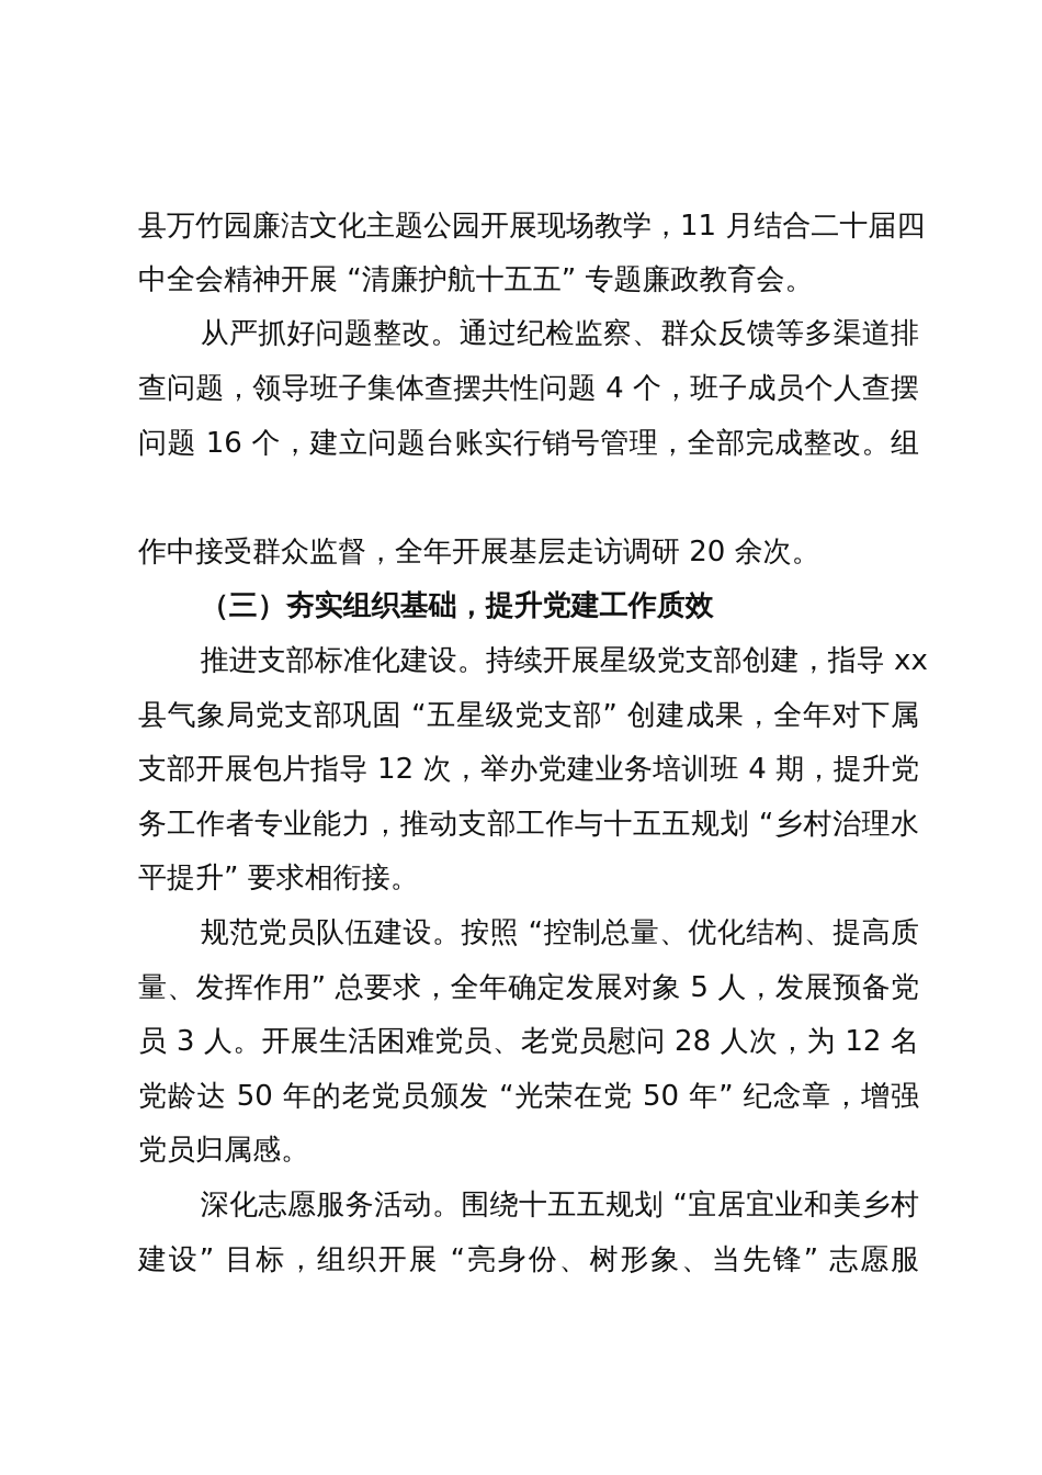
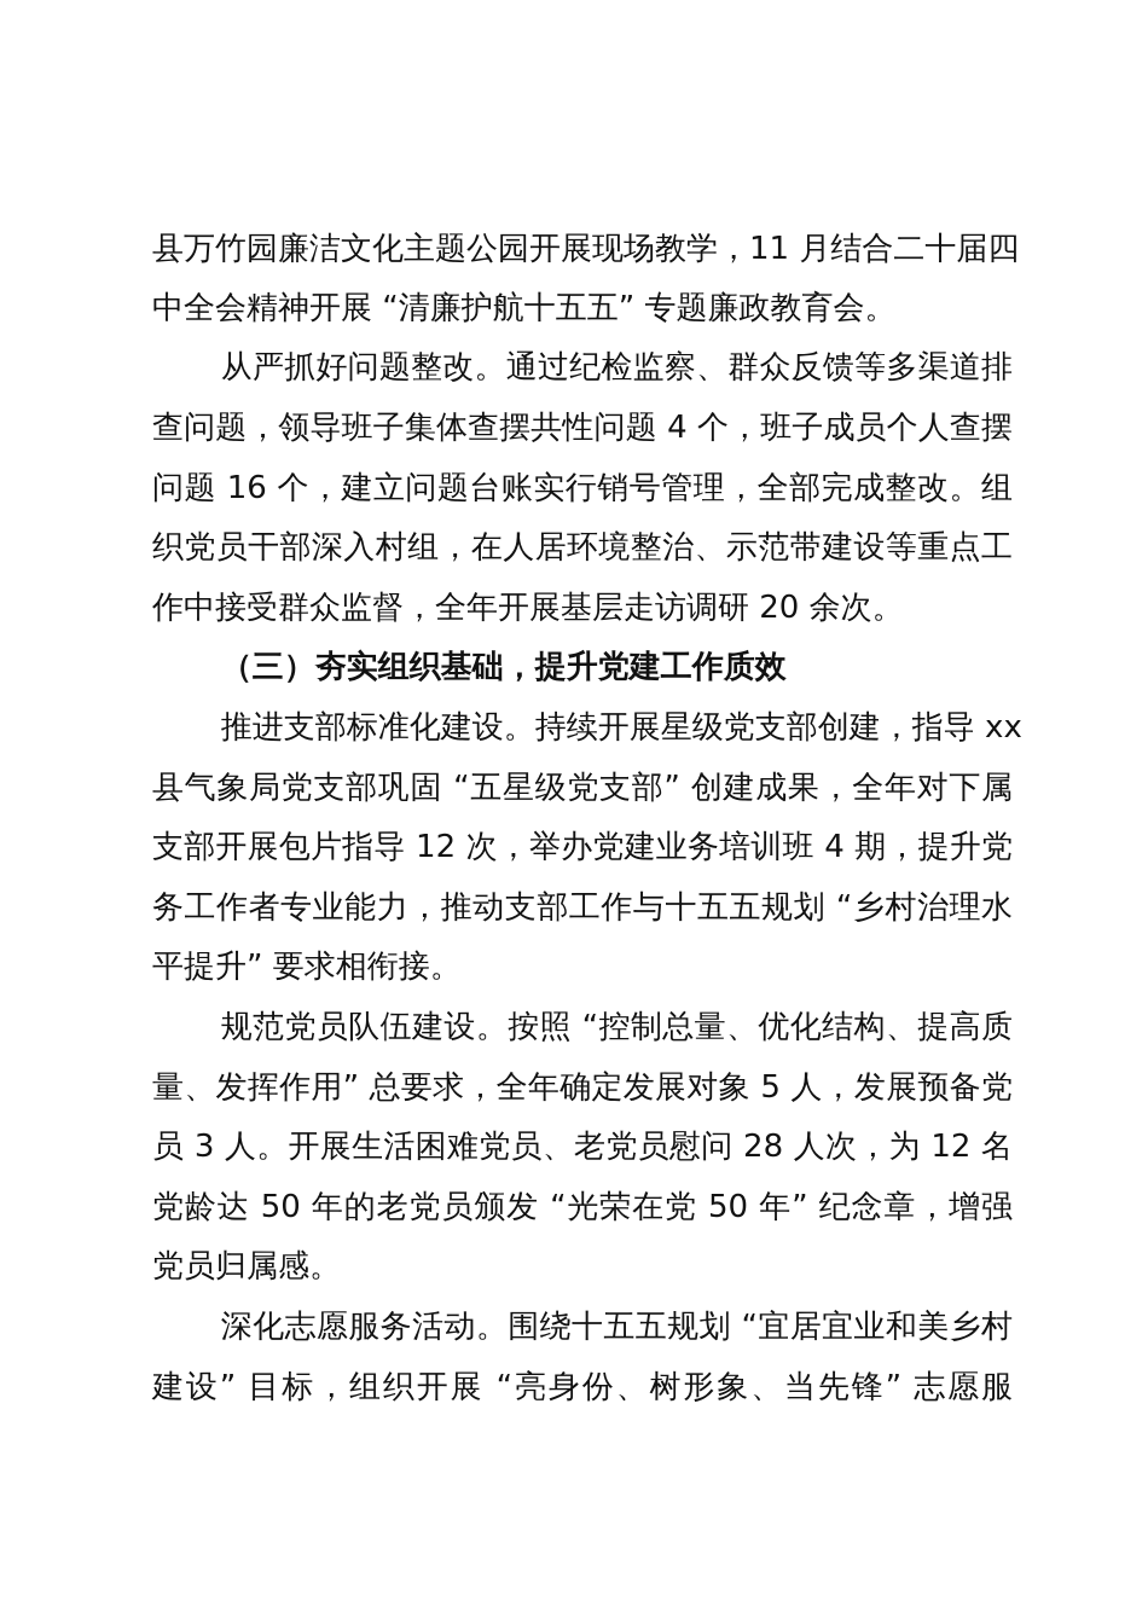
  县万竹园廉洁文化主题公园开展现场教学，11 月结合二十届四
  中全会精神开展 “清廉护航十五五” 专题廉政教育会。
  从严抓好问题整改。通过纪检监察、群众反馈等多渠道排
  查问题，领导班子集体查摆共性问题 4 个，班子成员个人查摆
  问题 16 个，建立问题台账实行销号管理，全部完成整改。组
+ 织党员干部深入村组，在人居环境整治、示范带建设等重点工
  作中接受群众监督，全年开展基层走访调研 20 余次。
  （三）夯实组织基础，提升党建工作质效
  推进支部标准化建设。持续开展星级党支部创建，指导 xx
  县气象局党支部巩固 “五星级党支部” 创建成果，全年对下属
  支部开展包片指导 12 次，举办党建业务培训班 4 期，提升党
  务工作者专业能力，推动支部工作与十五五规划 “乡村治理水
  平提升” 要求相衔接。
  规范党员队伍建设。按照 “控制总量、优化结构、提高质
  量、发挥作用” 总要求，全年确定发展对象 5 人，发展预备党
  员 3 人。开展生活困难党员、老党员慰问 28 人次，为 12 名
  党龄达 50 年的老党员颁发 “光荣在党 50 年” 纪念章，增强
  党员归属感。
  深化志愿服务活动。围绕十五五规划 “宜居宜业和美乡村
  建设” 目标，组织开展 “亮身份、树形象、当先锋” 志愿服
